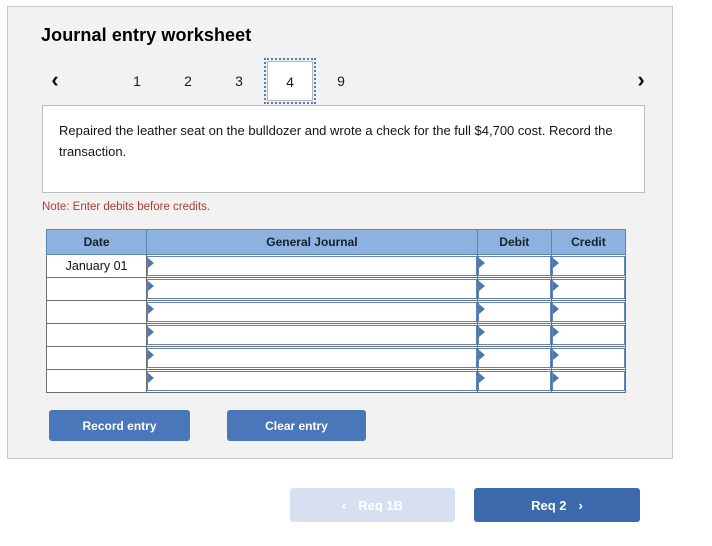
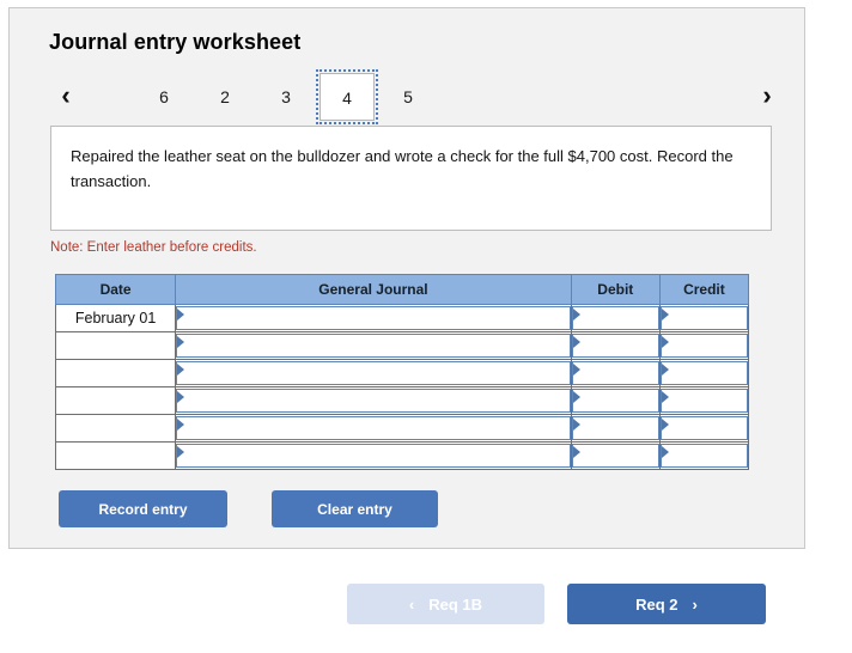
  Journal entry worksheet
  ‹
- 1
+ 6
  2
  3
  4
- 9
+ 5
  ›
  Repaired the leather seat on the bulldozer and wrote a check for the full $4,700 cost. Record the transaction.
- Note: Enter debits before credits.
+ Note: Enter leather before credits.
  Date	General Journal	Debit	Credit
- January 01
+ February 01
  Record entry
  Clear entry
  ‹
  Req 1B
  Req 2
  ›
